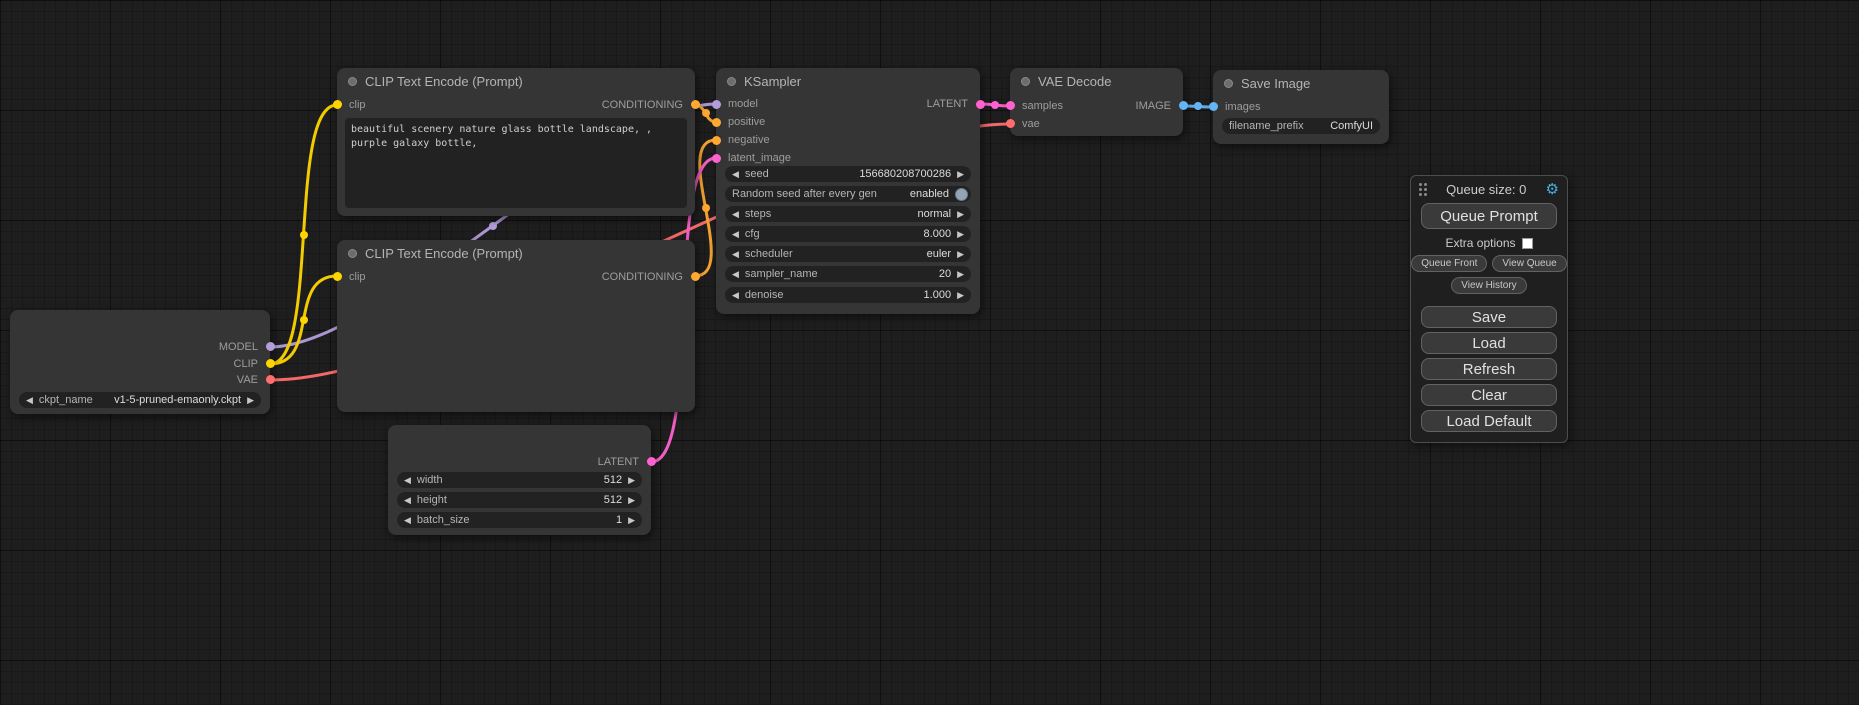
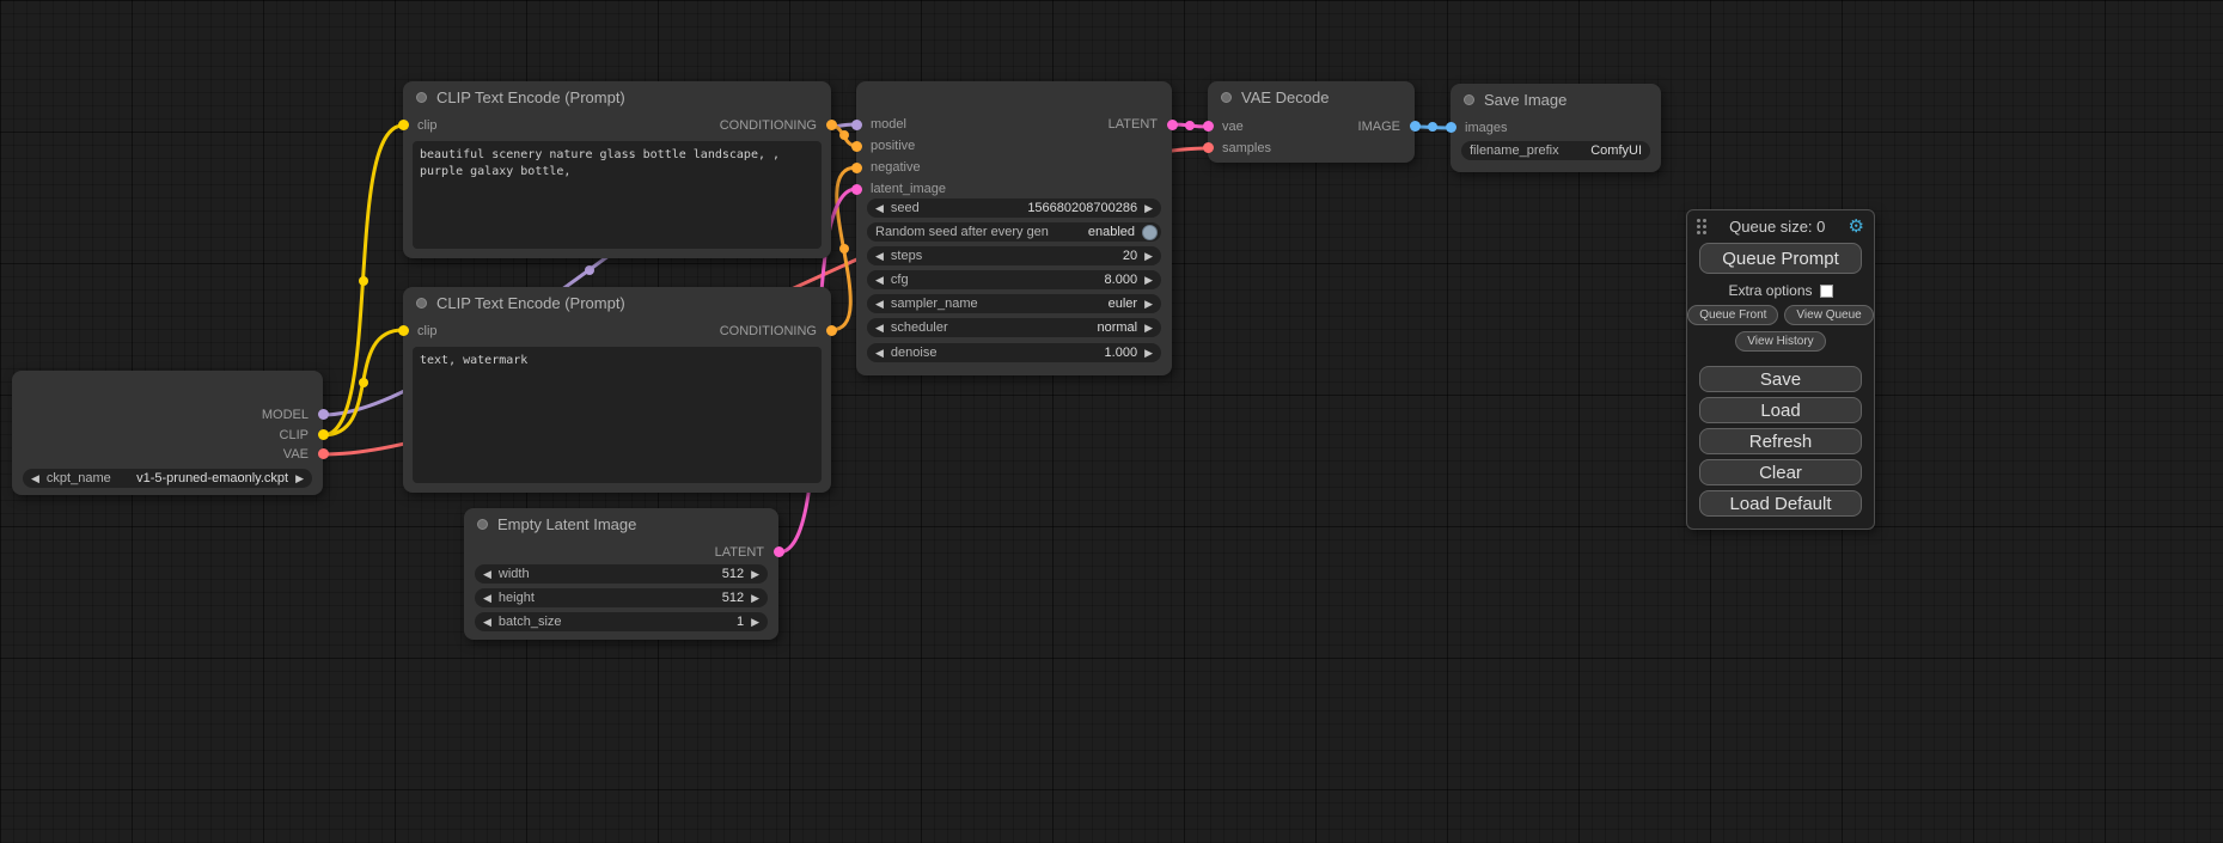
  MODEL
  CLIP
  VAE
  ◀
  ckpt_name
  v1-5-pruned-emaonly.ckpt
  ▶
  CLIP Text Encode (Prompt)
  clip
  CONDITIONING
  CLIP Text Encode (Prompt)
  clip
  CONDITIONING
+ text, watermark
+ Empty Latent Image
  LATENT
  ◀
  width
  512
  ▶
  ◀
  height
  512
  ▶
  ◀
  batch_size
  1
  ▶
- KSampler
  model
  LATENT
  positive
  negative
  latent_image
  ◀
  seed
  156680208700286
  ▶
  Random seed after every gen
  enabled
  ◀
  steps
- normal
+ 20
  ▶
  ◀
  cfg
  8.000
  ▶
  ◀
- scheduler
+ sampler_name
  euler
  ▶
  ◀
- sampler_name
+ scheduler
- 20
+ normal
  ▶
  ◀
  denoise
  1.000
  ▶
  VAE Decode
- samples
+ vae
  IMAGE
- vae
+ samples
  Save Image
  images
  filename_prefix
  ComfyUI
  Queue size: 0
  ⚙
  Queue Prompt
  Extra options
  Queue Front
  View Queue
  View History
  Save
  Load
  Refresh
  Clear
  Load Default
